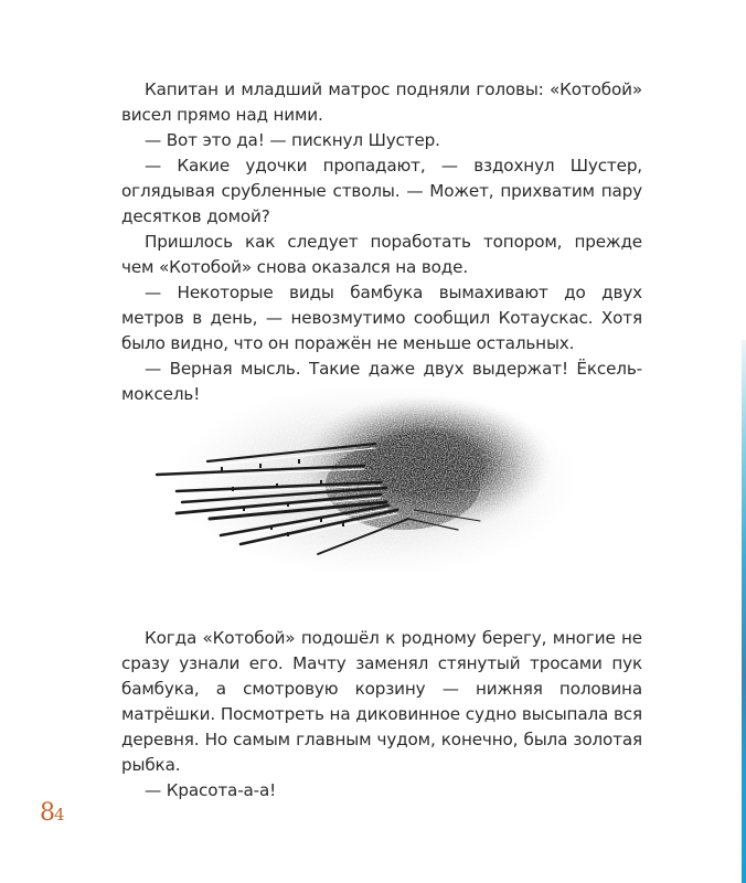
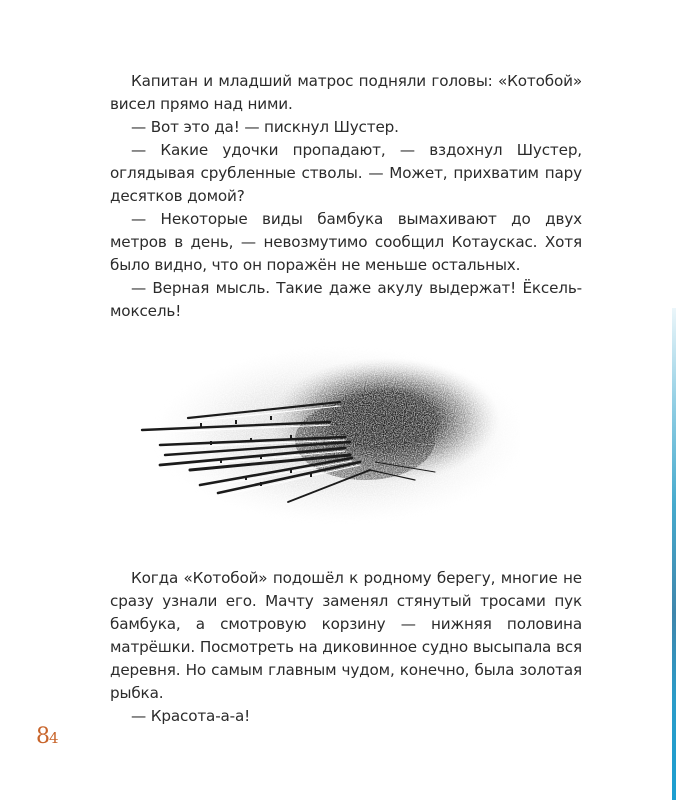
  Капитан и младший матрос подняли головы: «Котобой» ви­сел прямо над ними.
  — Вот это да! — пискнул Шустер.
  — Какие удочки пропадают, — вздохнул Шустер, оглядывая срубленные стволы. — Может, прихватим пару десятков домой?
- Пришлось как следует поработать топором, прежде чем «Котобой» снова оказался на воде.
  — Некоторые виды бамбука вымахивают до двух метров в день, — невозмутимо сообщил Котаускас. Хотя было видно, что он поражён не меньше остальных.
- — Верная мысль. Такие даже двух выдержат! Ёксель-моксель!
+ — Верная мысль. Такие даже акулу выдержат! Ёксель-моксель!
  Когда «Котобой» подошёл к родному берегу, многие не сра­зу узнали его. Мачту заменял стянутый тросами пук бамбука, а смотровую корзину — нижняя половина матрёшки. Посмотреть на диковинное судно высыпала вся деревня. Но самым главным чудом, конечно, была золотая рыбка.
  — Красота-а-а!
  84
